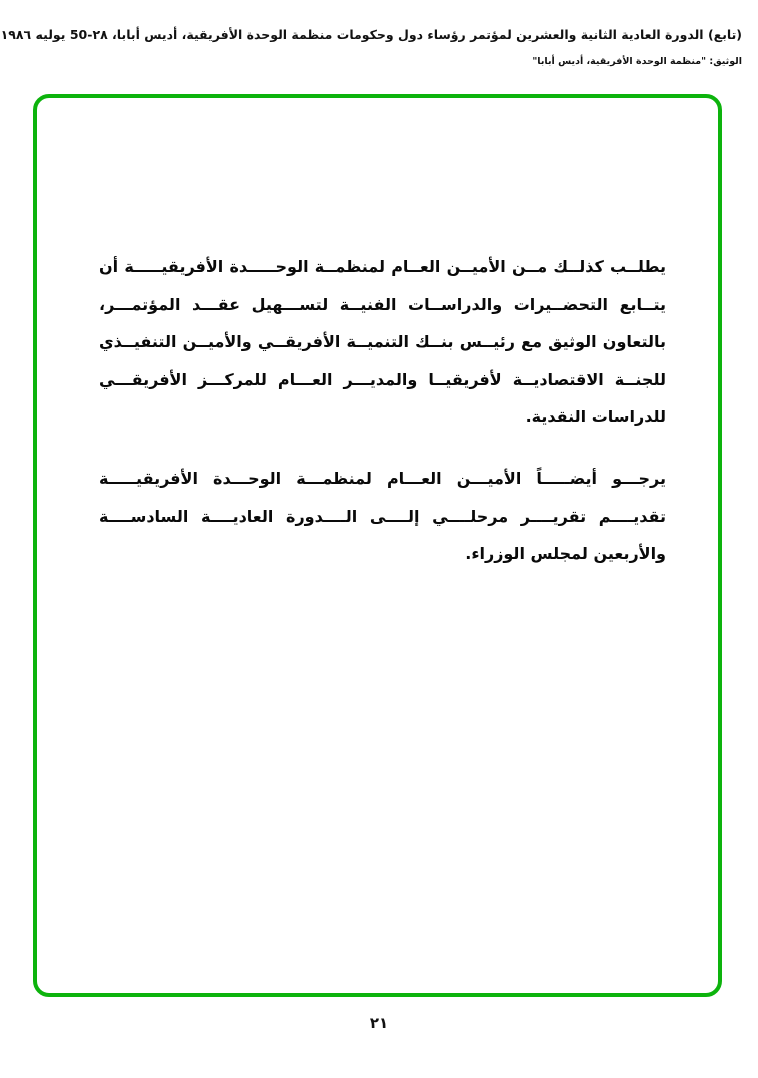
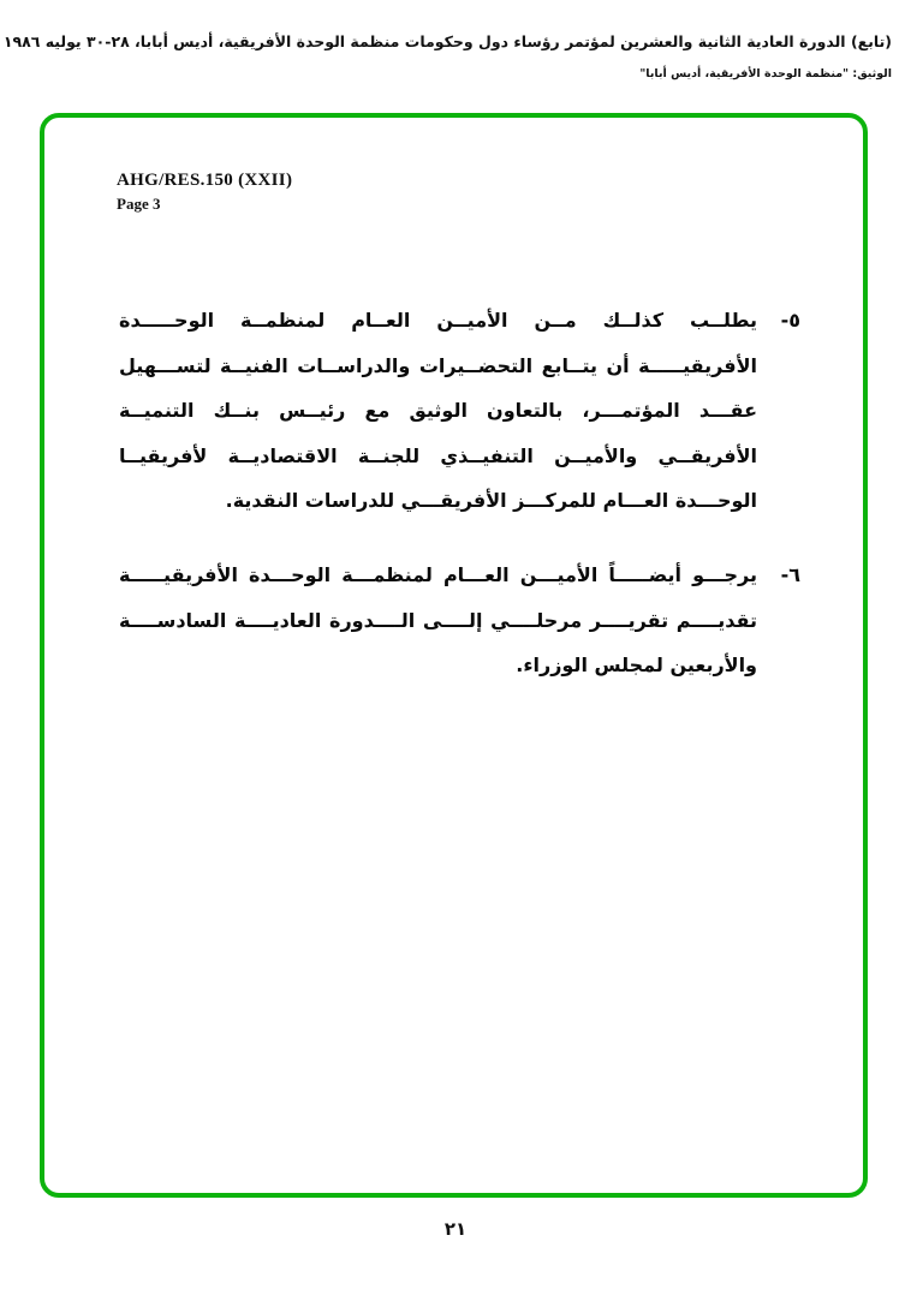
- (تابع) الدورة العادية الثانية والعشرين لمؤتمر رؤساء دول وحكومات منظمة الوحدة الأفريقية، أديس أبابا، ٢٨-50 يوليه ١٩٨٦
+ (تابع) الدورة العادية الثانية والعشرين لمؤتمر رؤساء دول وحكومات منظمة الوحدة الأفريقية، أديس أبابا، ٢٨-٣٠ يوليه ١٩٨٦
  الوثيق: "منظمة الوحدة الأفريقية، أديس أبابا"
+ AHG/RES.150 (XXII)
+ Page 3
+ ٥-
- يطلــب كذلــك مــن الأميــن العــام لمنظمــة الوحـــــدة الأفريقيـــــة أن يتــابع التحضــيرات والدراســات الفنيــة لتســـهيل عقـــد المؤتمـــر، بالتعاون الوثيق مع رئيــس بنــك التنميــة الأفريقــي والأميــن التنفيــذي للجنــة الاقتصاديــة لأفريقيــا والمديـــر العـــام للمركـــز الأفريقـــي للدراسات النقدية.
+ يطلــب كذلــك مــن الأميــن العــام لمنظمــة الوحـــــدة الأفريقيـــــة أن يتــابع التحضــيرات والدراســات الفنيــة لتســـهيل عقـــد المؤتمـــر، بالتعاون الوثيق مع رئيــس بنــك التنميــة الأفريقــي والأميــن التنفيــذي للجنــة الاقتصاديــة لأفريقيــا الوحـــدة العـــام للمركـــز الأفريقـــي للدراسات النقدية.
+ ٦-
  يرجـــو أيضـــــاً الأميـــن العـــام لمنظمـــة الوحـــدة الأفريقيـــــة تقديــــم تقريــــر مرحلــــي إلــــى الــــدورة العاديــــة السادســــة والأربعين لمجلس الوزراء.
  ٢١
